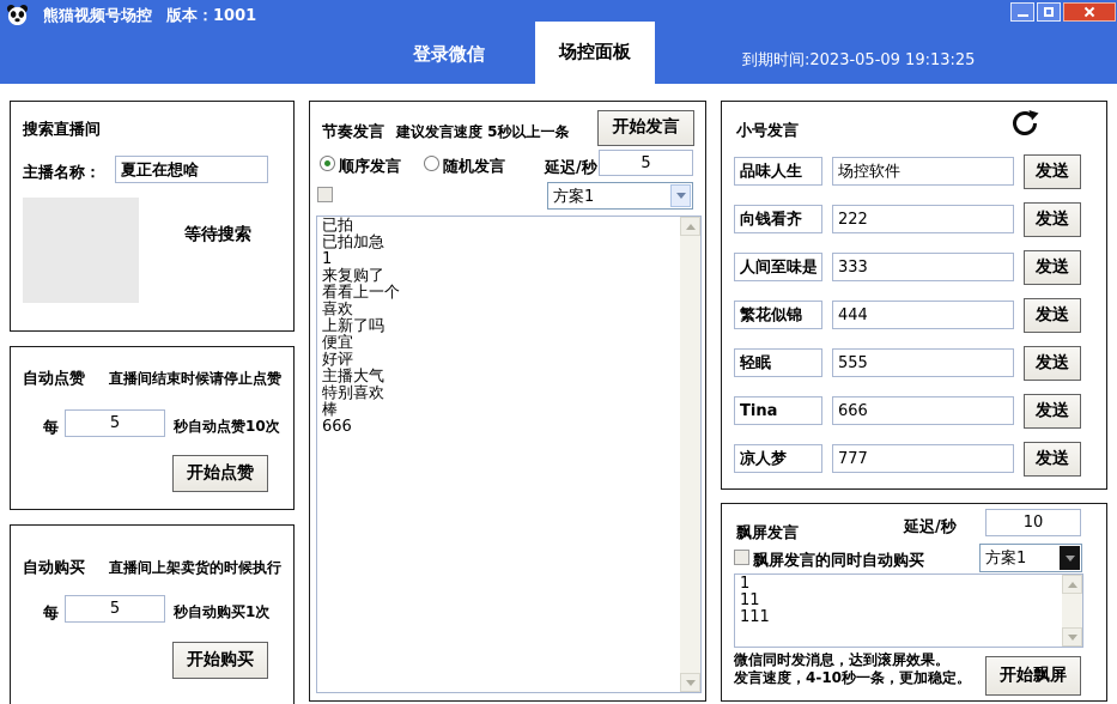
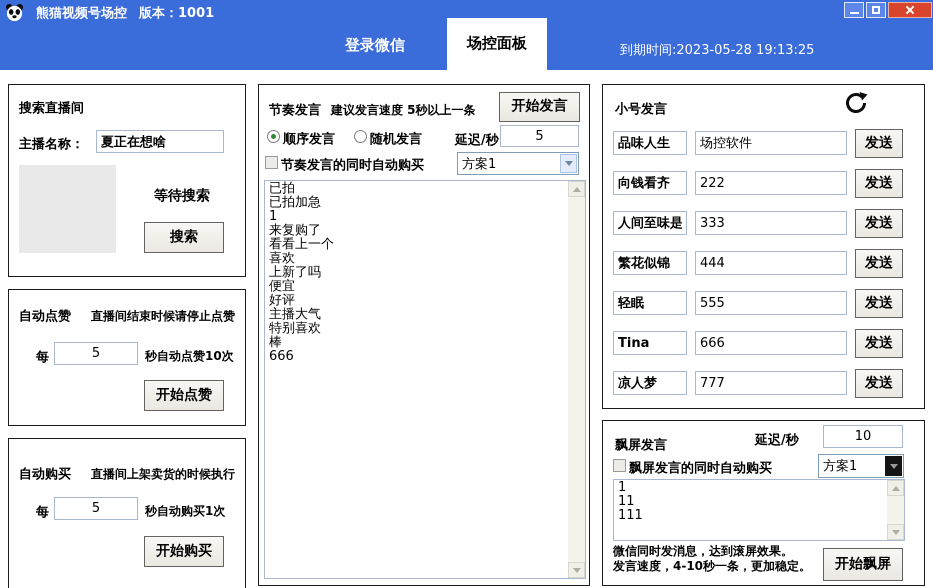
  熊猫视频号场控
  版本：1001
  登录微信
  场控面板
- 到期时间:2023-05-09 19:13:25
+ 到期时间:2023-05-28 19:13:25
  搜索直播间
  主播名称：
  夏正在想啥
  等待搜索
+ 搜索
  自动点赞
  直播间结束时候请停止点赞
  每
  5
  秒自动点赞10次
  开始点赞
  自动购买
  直播间上架卖货的时候执行
  每
  5
  秒自动购买1次
  开始购买
  节奏发言
  建议发言速度 5秒以上一条
  开始发言
  顺序发言
  随机发言
  延迟/秒
  5
+ 节奏发言的同时自动购买
  方案1
  已拍
  已拍加急
  1
  来复购了
  看看上一个
  喜欢
  上新了吗
  便宜
  好评
  主播大气
  特别喜欢
  棒
  666
  小号发言
  品味人生
  场控软件
  发送
  向钱看齐
  222
  发送
  人间至味是
  333
  发送
  繁花似锦
  444
  发送
  轻眠
  555
  发送
  Tina
  666
  发送
  凉人梦
  777
  发送
  飘屏发言
  延迟/秒
  10
  飘屏发言的同时自动购买
  方案1
  1
  11
  111
  微信同时发消息，达到滚屏效果。
  发言速度，4-10秒一条，更加稳定。
  开始飘屏
